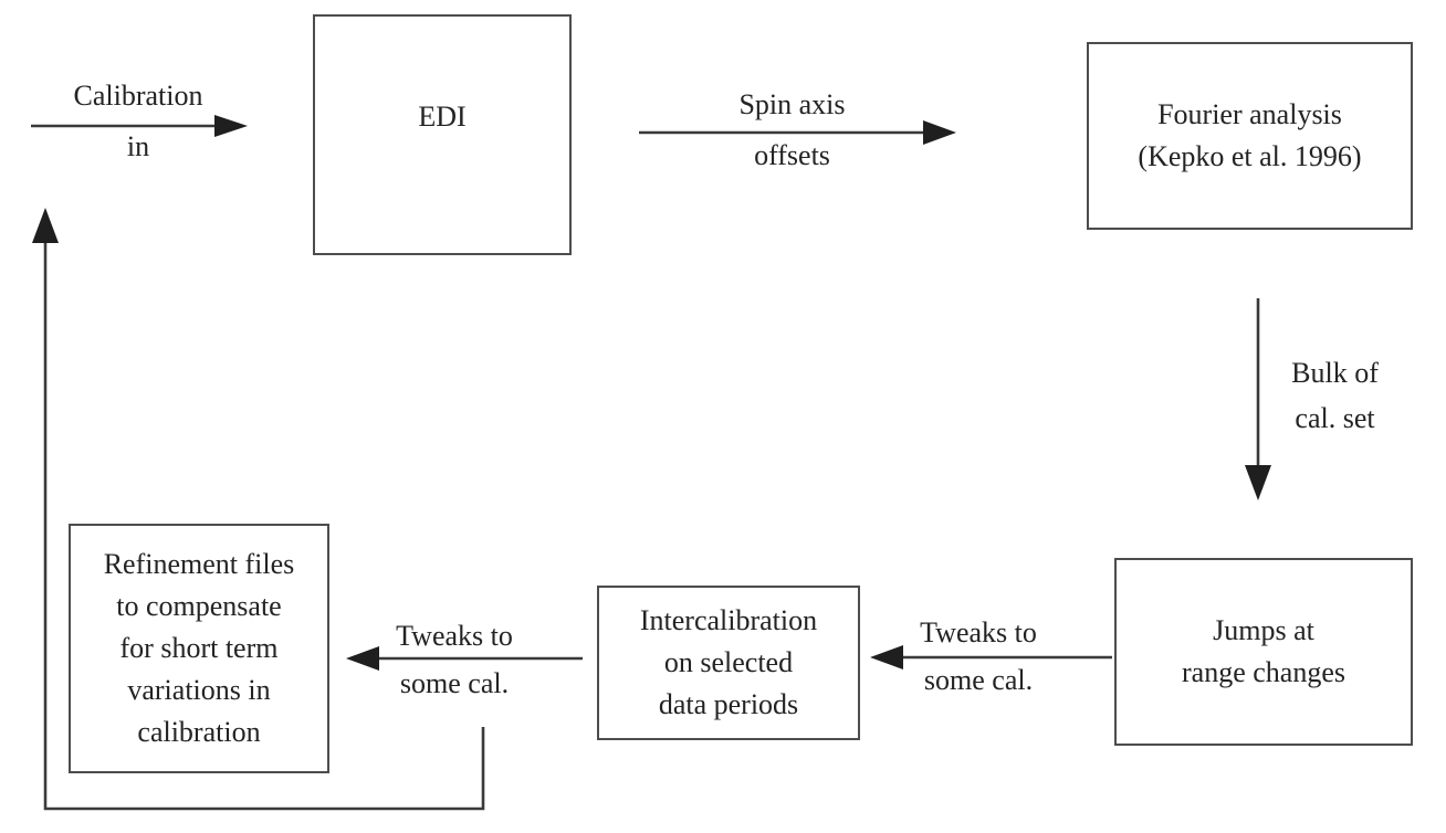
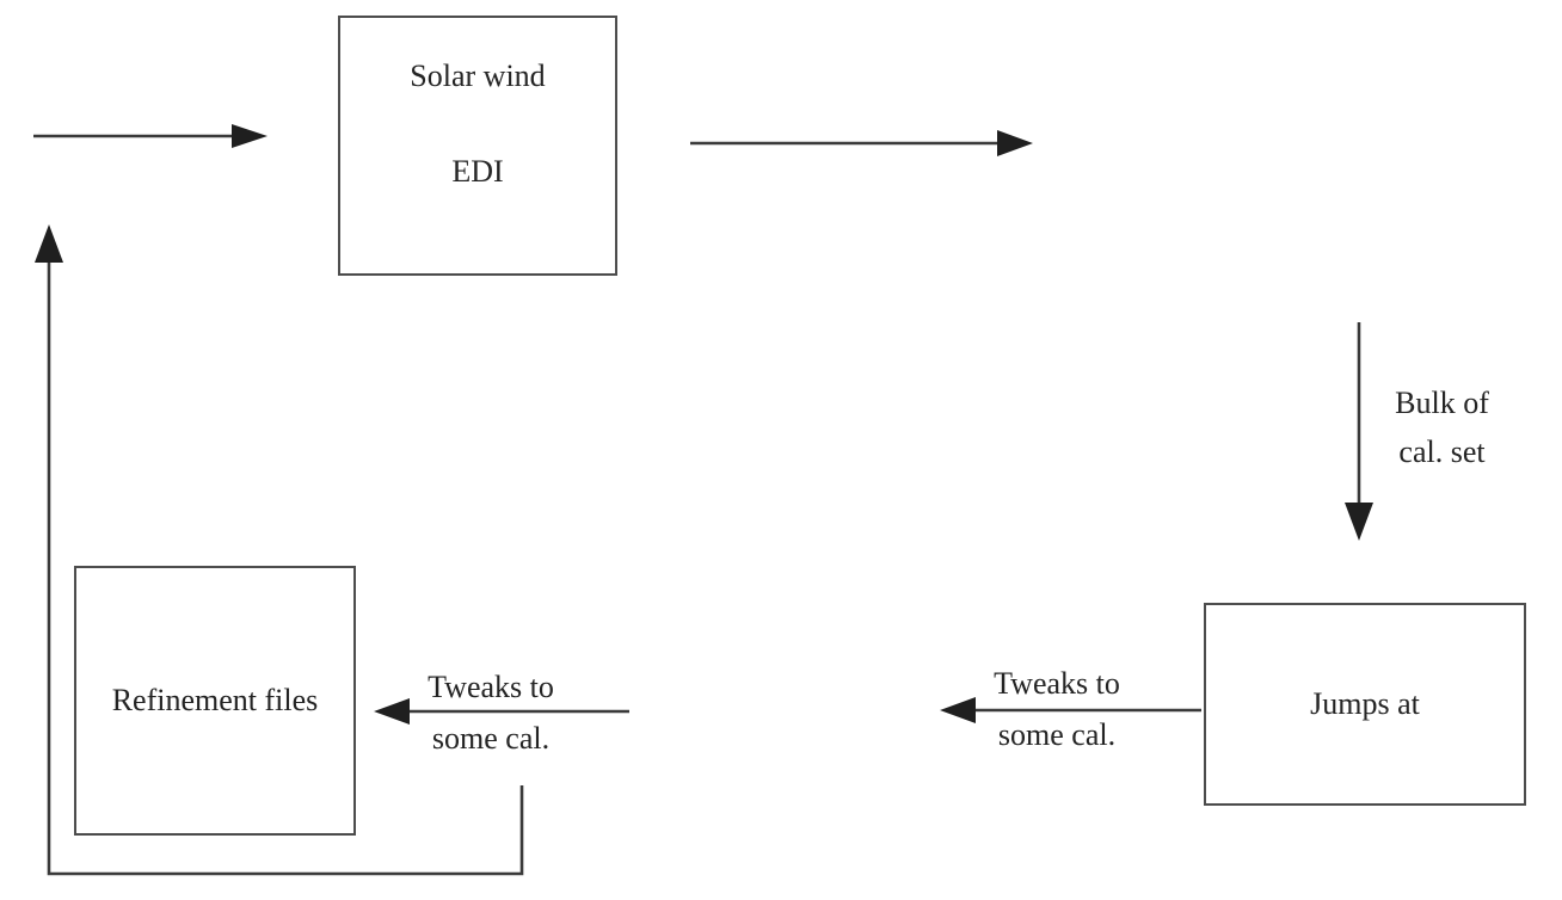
+ Solar wind
  EDI
- Fourier analysis
- (Kepko et al. 1996)
  Jumps at
- range changes
- Intercalibration
- on selected
- data periods
  Refinement files
- to compensate
- for short term
- variations in
- calibration
- Calibration
- in
- Spin axis
- offsets
  Bulk of
  cal. set
  Tweaks to
  some cal.
  Tweaks to
  some cal.
